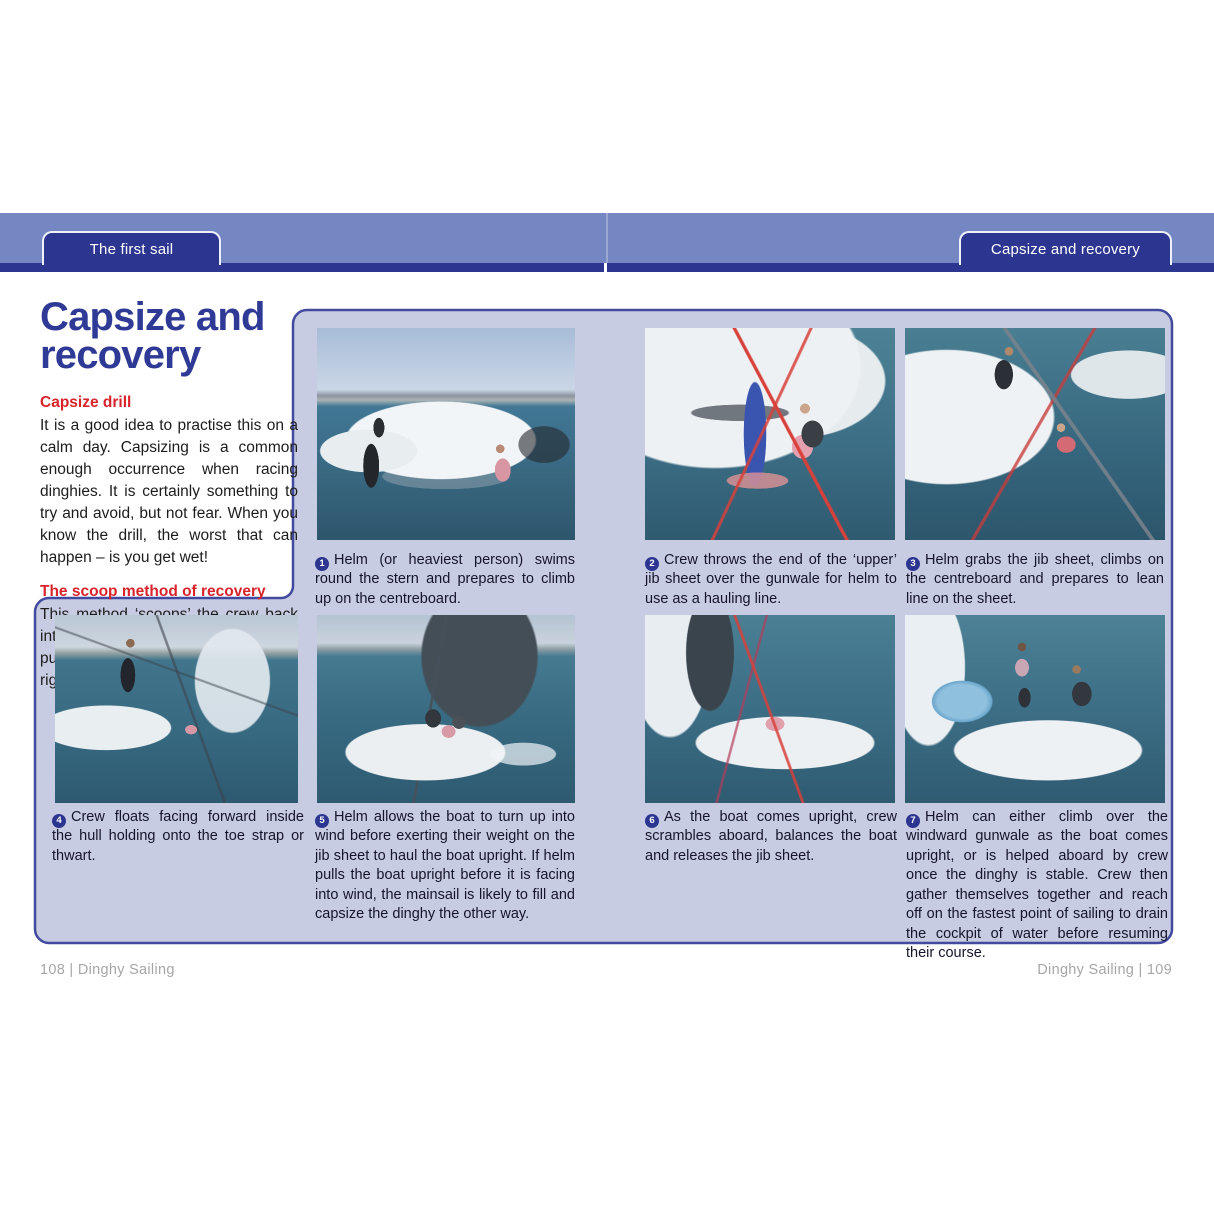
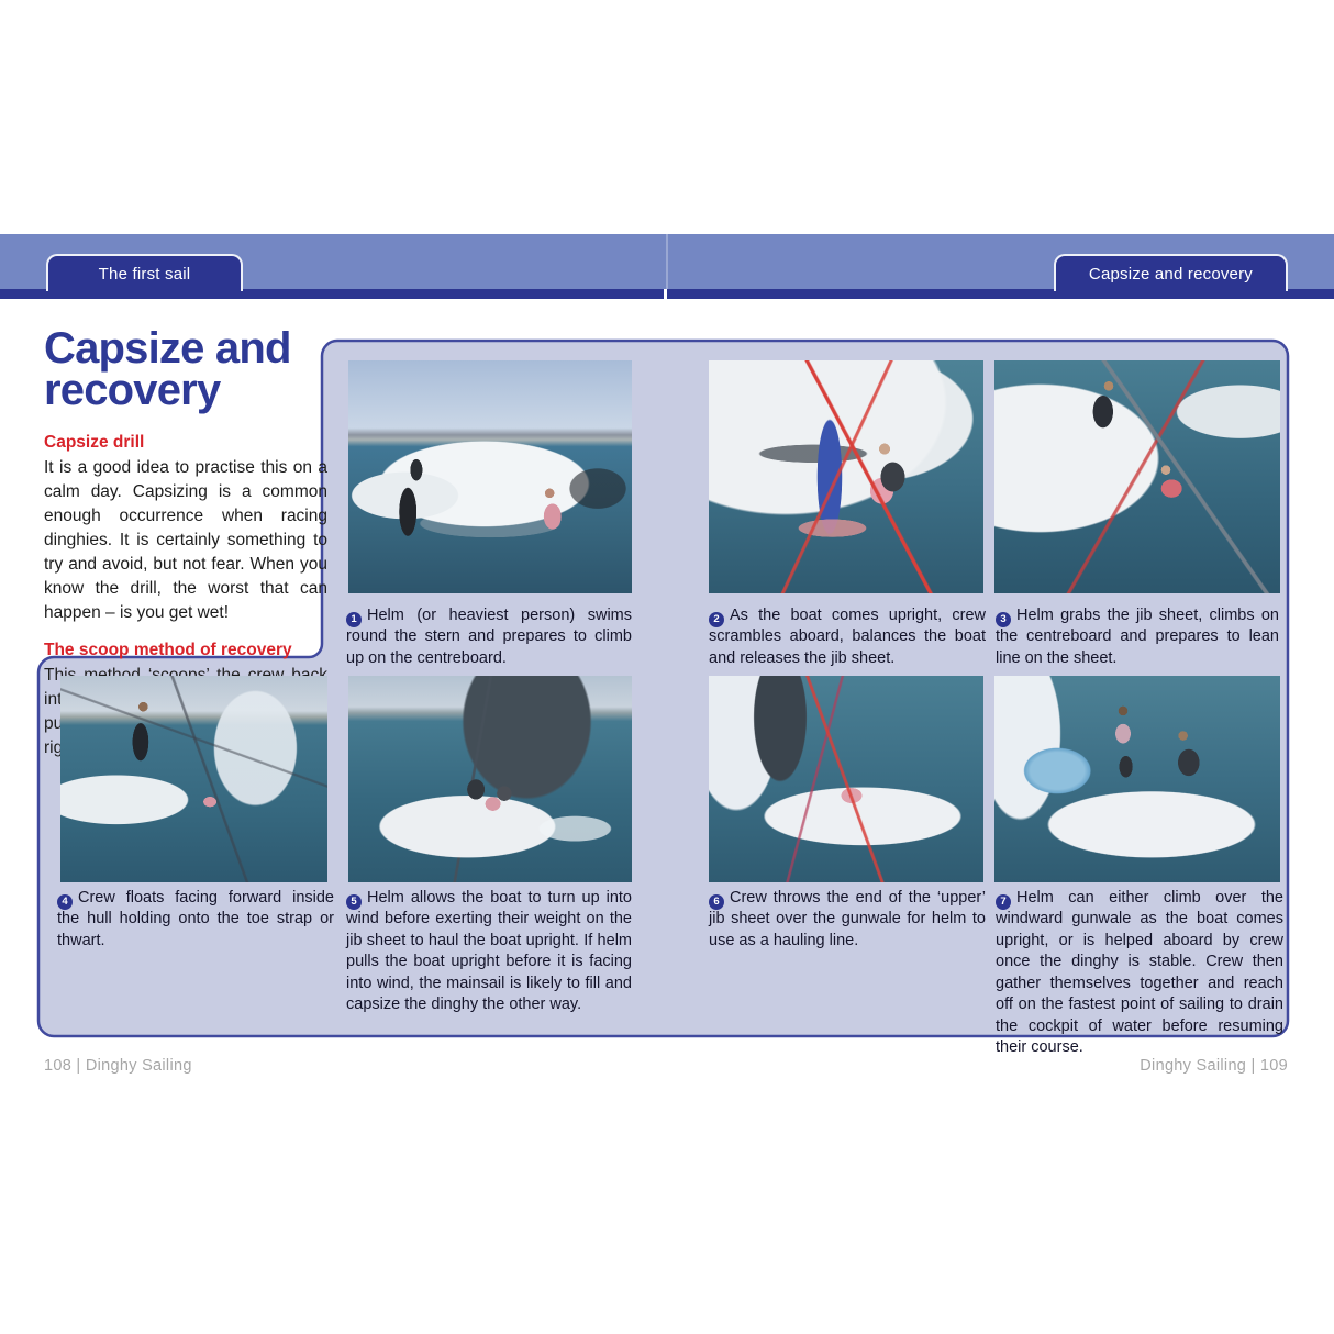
  The first sail
  Capsize and recovery
  Capsize and
  recovery
  Capsize drill
  It is a good idea to practise this on a calm day. Capsizing is a common enough occurrence when racing dinghies. It is certainly something to try and avoid, but not fear. When you know the drill, the worst that can happen – is you get wet!
  The scoop method of recovery
  1 Helm (or heaviest person) swims round the stern and prepares to climb up on the centreboard.
- 2 Crew throws the end of the ‘upper’ jib sheet over the gunwale for helm to use as a hauling line.
+ 2 As the boat comes upright, crew scrambles aboard, balances the boat and releases the jib sheet.
  3 Helm grabs the jib sheet, climbs on the centreboard and prepares to lean line on the sheet.
  4 Crew floats facing forward inside the hull holding onto the toe strap or thwart.
  5 Helm allows the boat to turn up into wind before exerting their weight on the jib sheet to haul the boat upright. If helm pulls the boat upright before it is facing into wind, the mainsail is likely to fill and capsize the dinghy the other way.
- 6 As the boat comes upright, crew scrambles aboard, balances the boat and releases the jib sheet.
+ 6 Crew throws the end of the ‘upper’ jib sheet over the gunwale for helm to use as a hauling line.
  7 Helm can either climb over the windward gunwale as the boat comes upright, or is helped aboard by crew once the dinghy is stable. Crew then gather themselves together and reach off on the fastest point of sailing to drain the cockpit of water before resuming their course.
  108 | Dinghy Sailing
  Dinghy Sailing | 109
